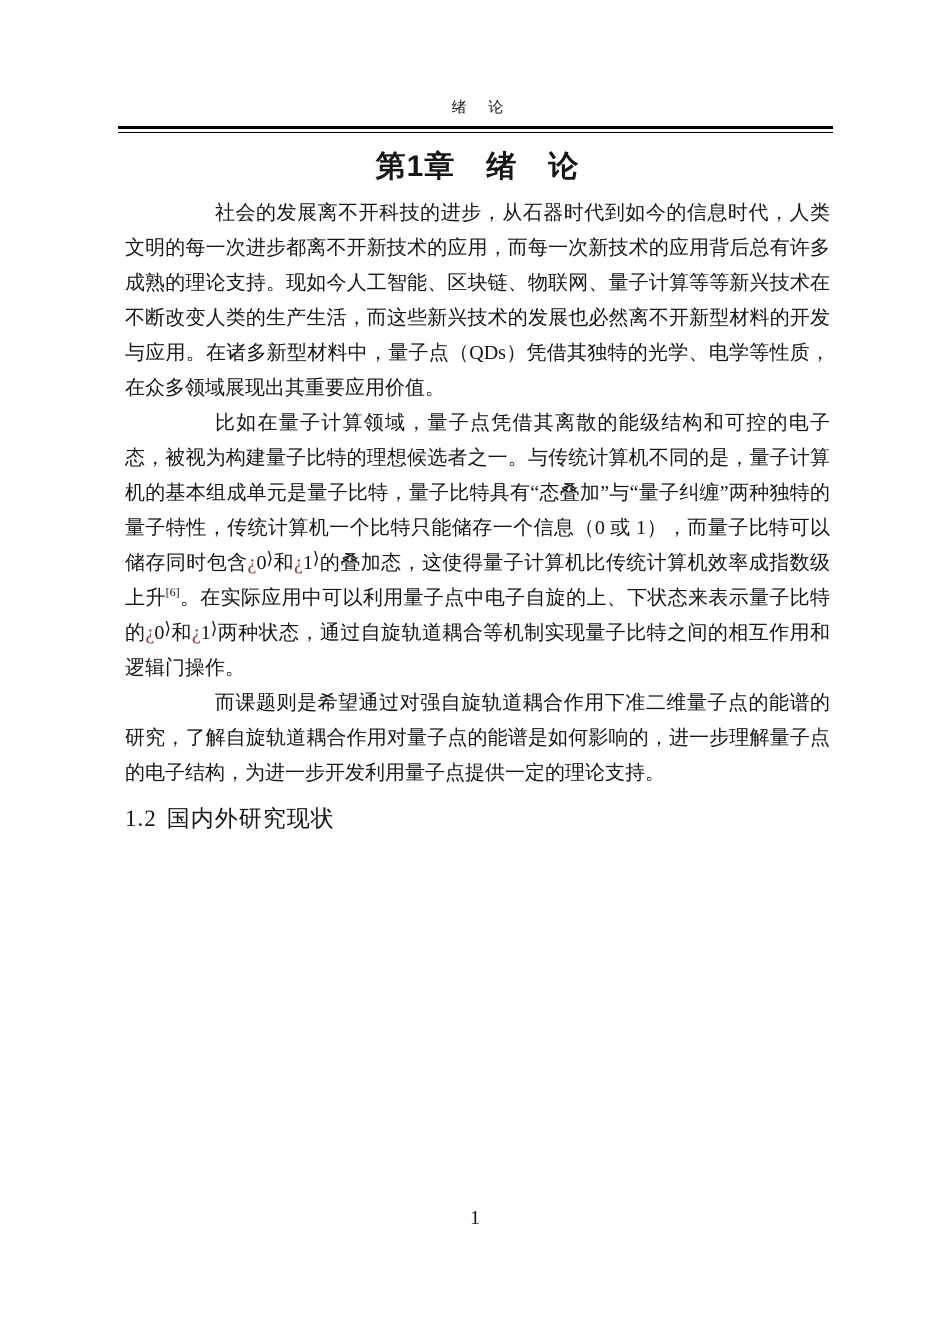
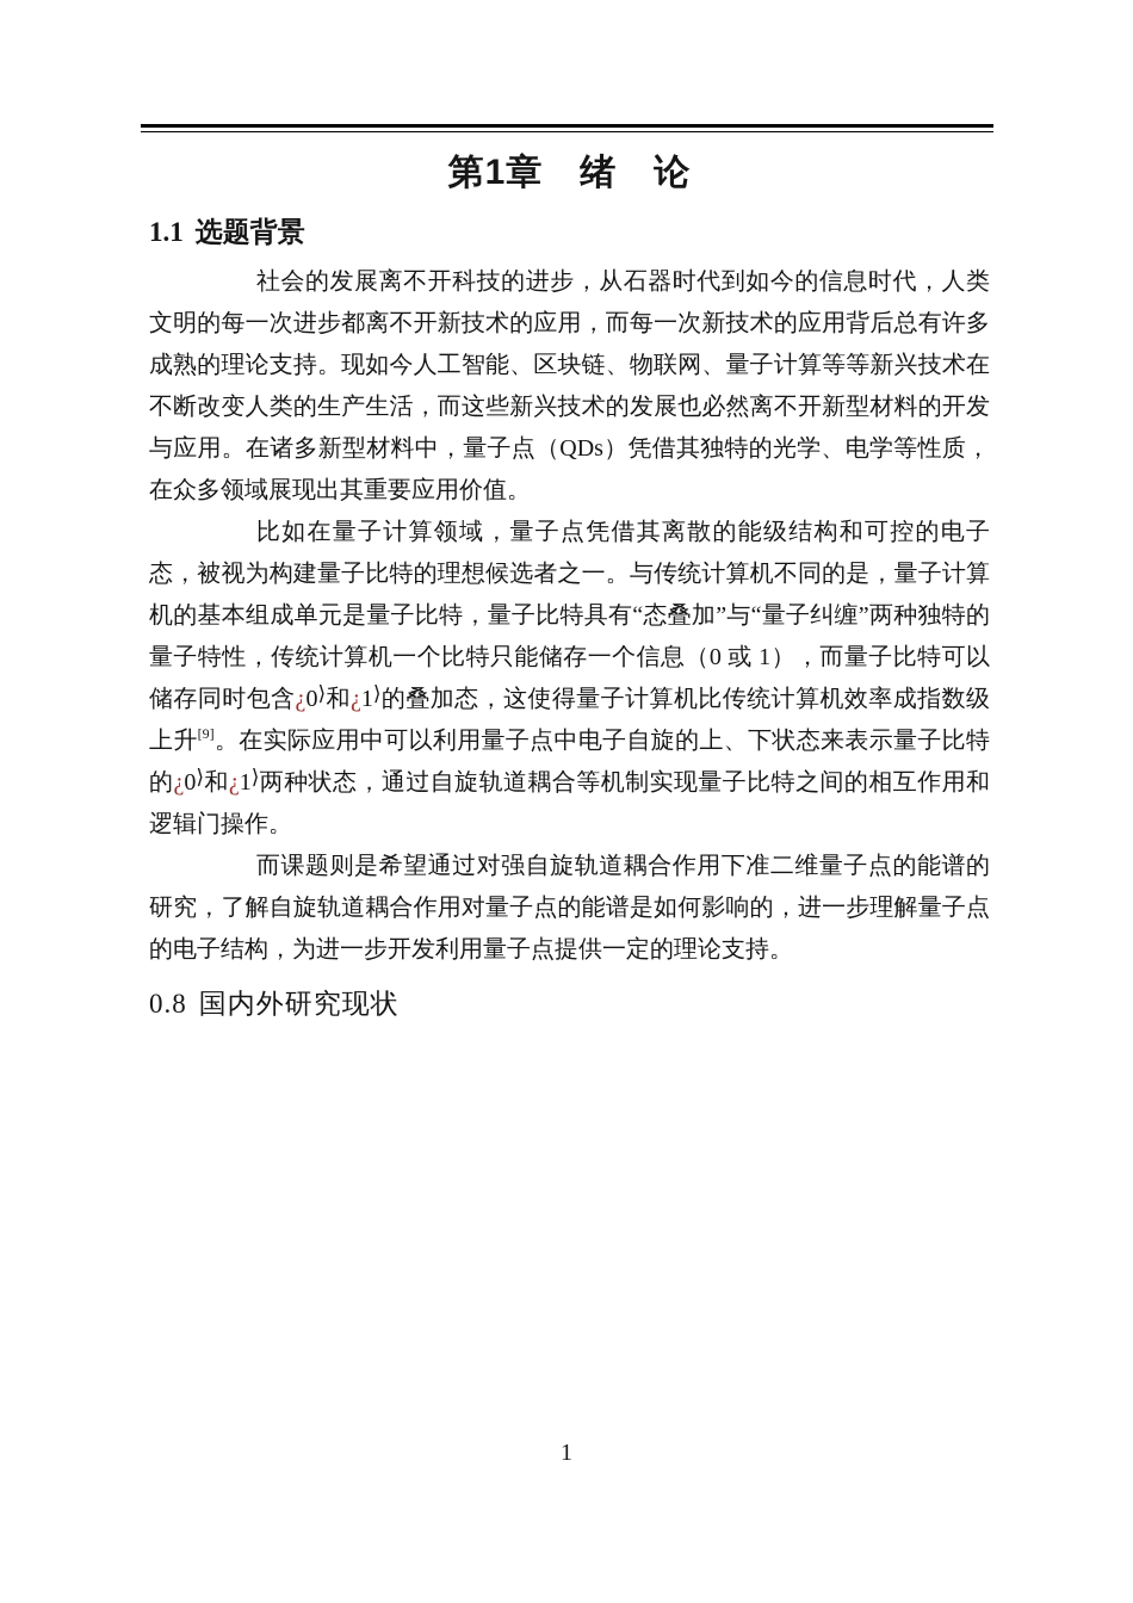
- 绪 论
  第1章 绪 论
+ 1.1 选题背景
  社会的发展离不开科技的进步，从石器时代到如今的信息时代，人类文明的每一次进步都离不开新技术的应用，而每一次新技术的应用背后总有许多成熟的理论支持。现如今人工智能、区块链、物联网、量子计算等等新兴技术在不断改变人类的生产生活，而这些新兴技术的发展也必然离不开新型材料的开发与应用。在诸多新型材料中，量子点（QDs）凭借其独特的光学、电学等性质，在众多领域展现出其重要应用价值。
- 比如在量子计算领域，量子点凭借其离散的能级结构和可控的电子态，被视为构建量子比特的理想候选者之一。与传统计算机不同的是，量子计算机的基本组成单元是量子比特，量子比特具有“态叠加”与“量子纠缠”两种独特的量子特性，传统计算机一个比特只能储存一个信息（0 或 1），而量子比特可以储存同时包含¿0⟩和¿1⟩的叠加态，这使得量子计算机比传统计算机效率成指数级上升[6]。在实际应用中可以利用量子点中电子自旋的上、下状态来表示量子比特的¿0⟩和¿1⟩两种状态，通过自旋轨道耦合等机制实现量子比特之间的相互作用和逻辑门操作。
+ 比如在量子计算领域，量子点凭借其离散的能级结构和可控的电子态，被视为构建量子比特的理想候选者之一。与传统计算机不同的是，量子计算机的基本组成单元是量子比特，量子比特具有“态叠加”与“量子纠缠”两种独特的量子特性，传统计算机一个比特只能储存一个信息（0 或 1），而量子比特可以储存同时包含¿0⟩和¿1⟩的叠加态，这使得量子计算机比传统计算机效率成指数级上升[9]。在实际应用中可以利用量子点中电子自旋的上、下状态来表示量子比特的¿0⟩和¿1⟩两种状态，通过自旋轨道耦合等机制实现量子比特之间的相互作用和逻辑门操作。
  而课题则是希望通过对强自旋轨道耦合作用下准二维量子点的能谱的研究，了解自旋轨道耦合作用对量子点的能谱是如何影响的，进一步理解量子点的电子结构，为进一步开发利用量子点提供一定的理论支持。
- 1.2 国内外研究现状
+ 0.8 国内外研究现状
  1
